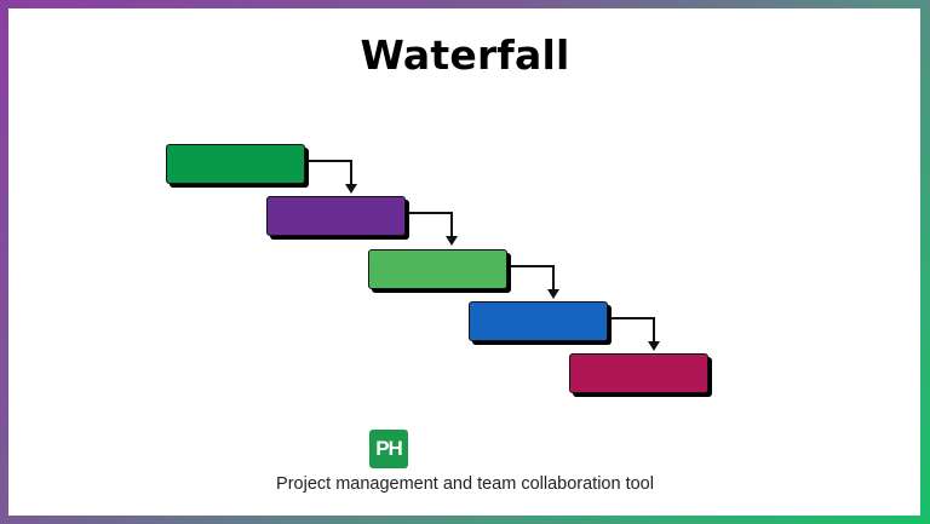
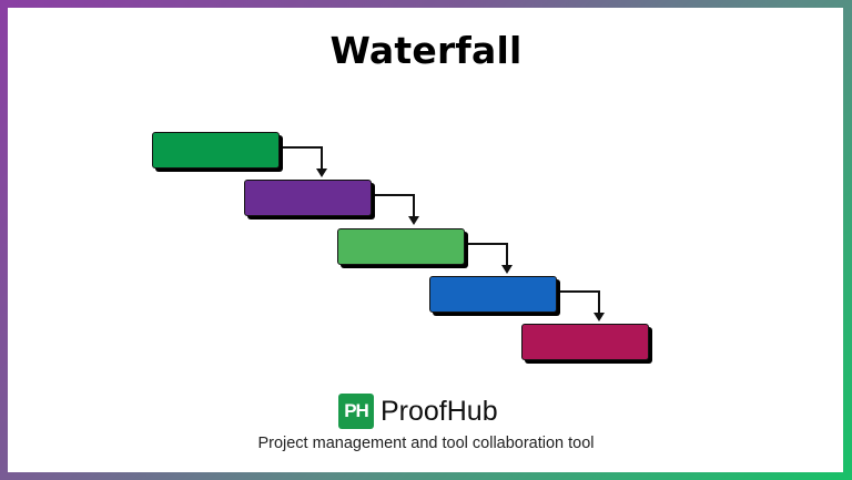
  Waterfall
  PH
+ ProofHub
- Project management and team collaboration tool
+ Project management and tool collaboration tool
